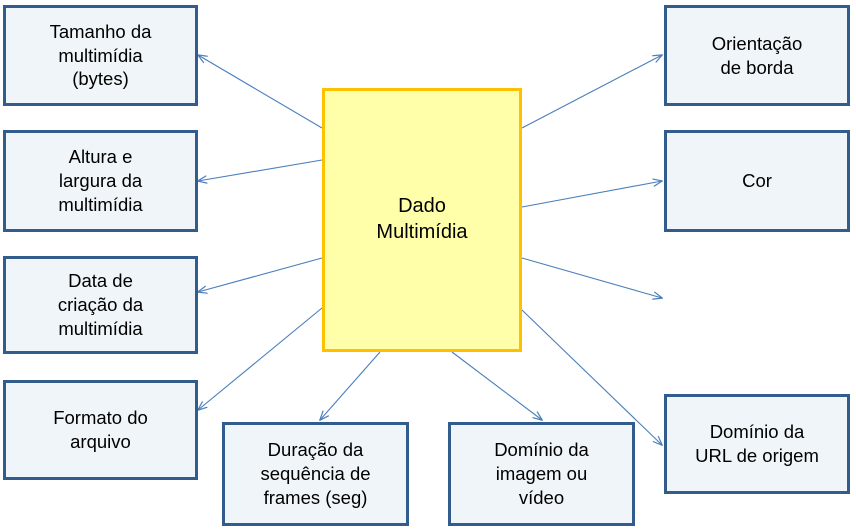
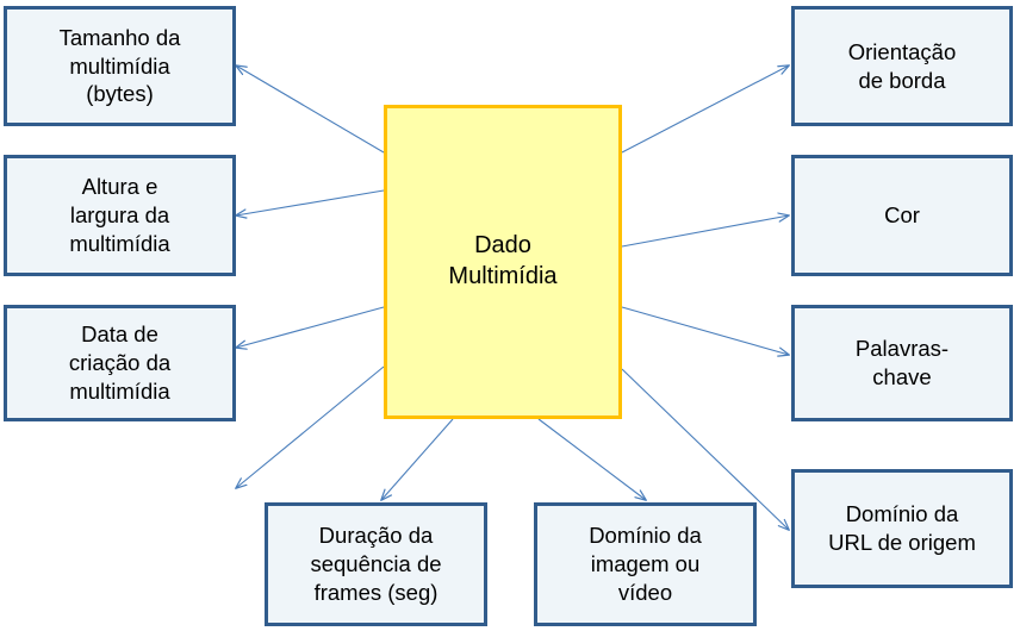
  Tamanho da
  multimídia
  (bytes)
  Altura e
  largura da
  multimídia
  Data de
  criação da
  multimídia
- Formato do
- arquivo
  Duração da
  sequência de
  frames (seg)
  Domínio da
  imagem ou
  vídeo
  Orientação
  de borda
  Cor
+ Palavras-
+ chave
  Domínio da
  URL de origem
  Dado
  Multimídia
